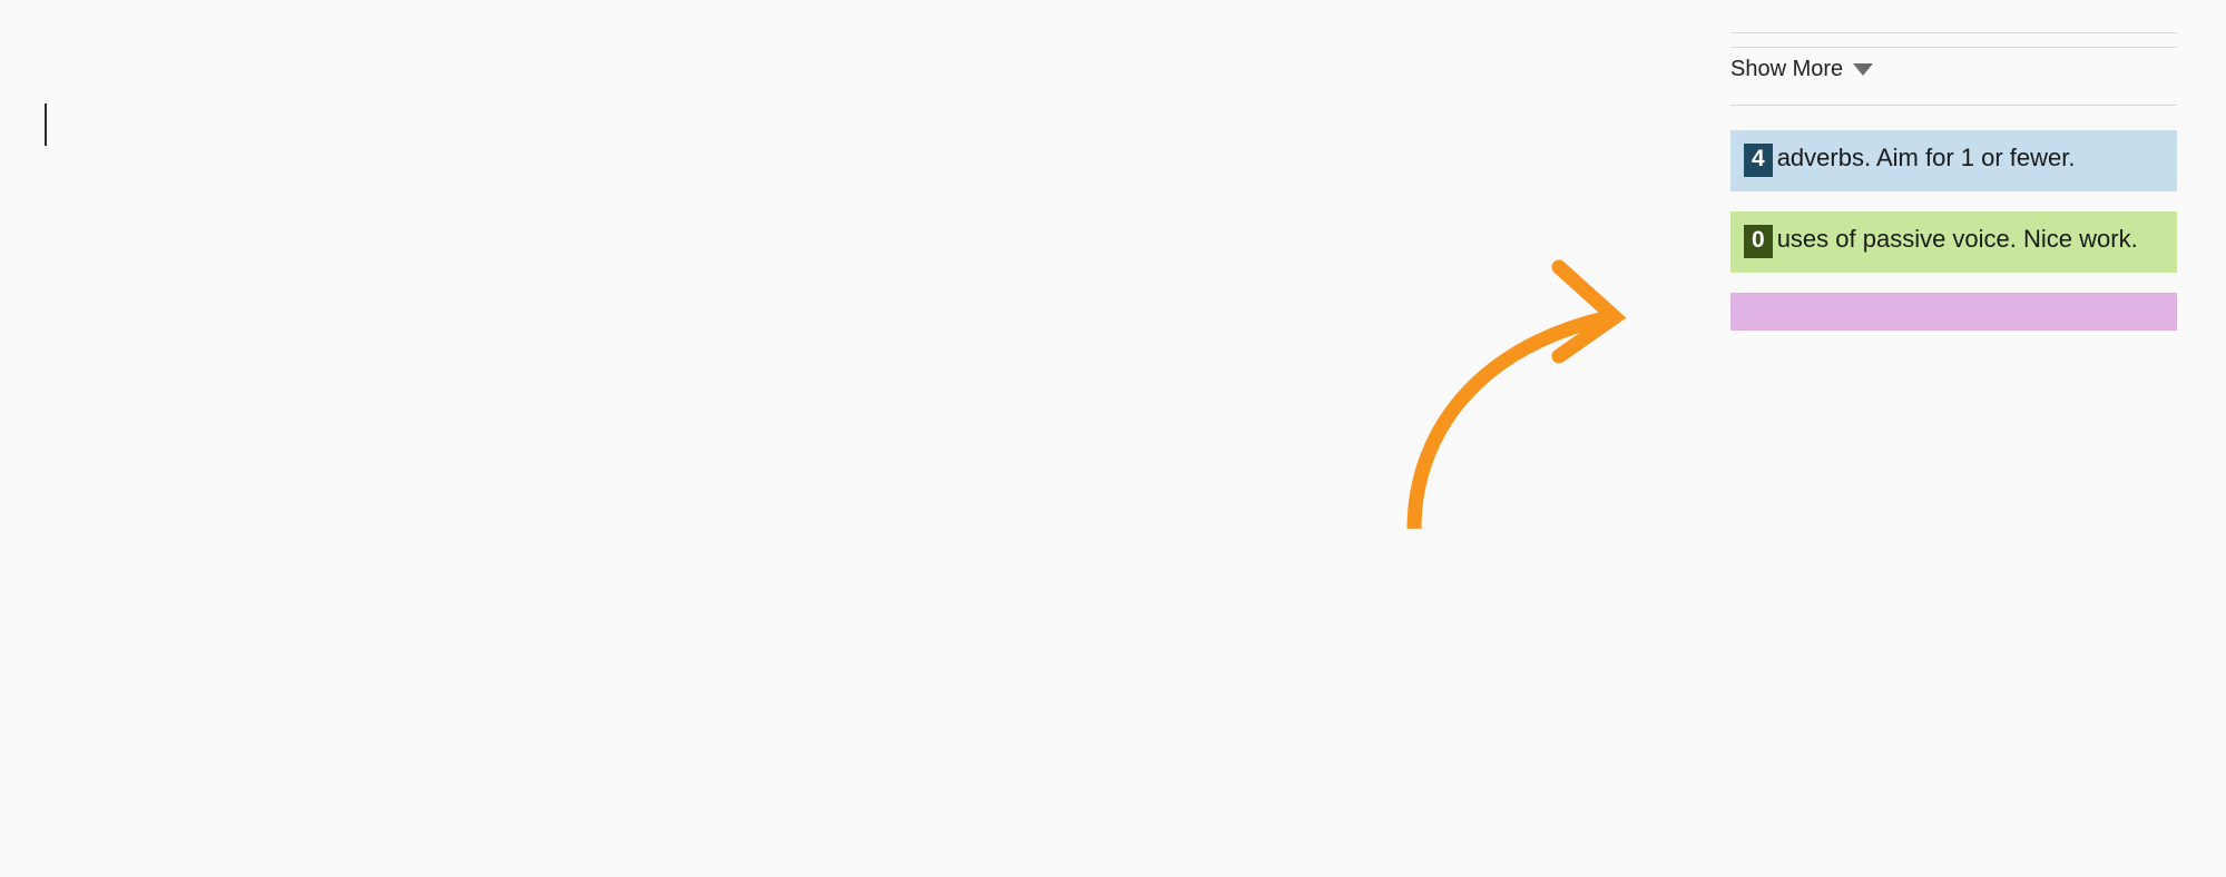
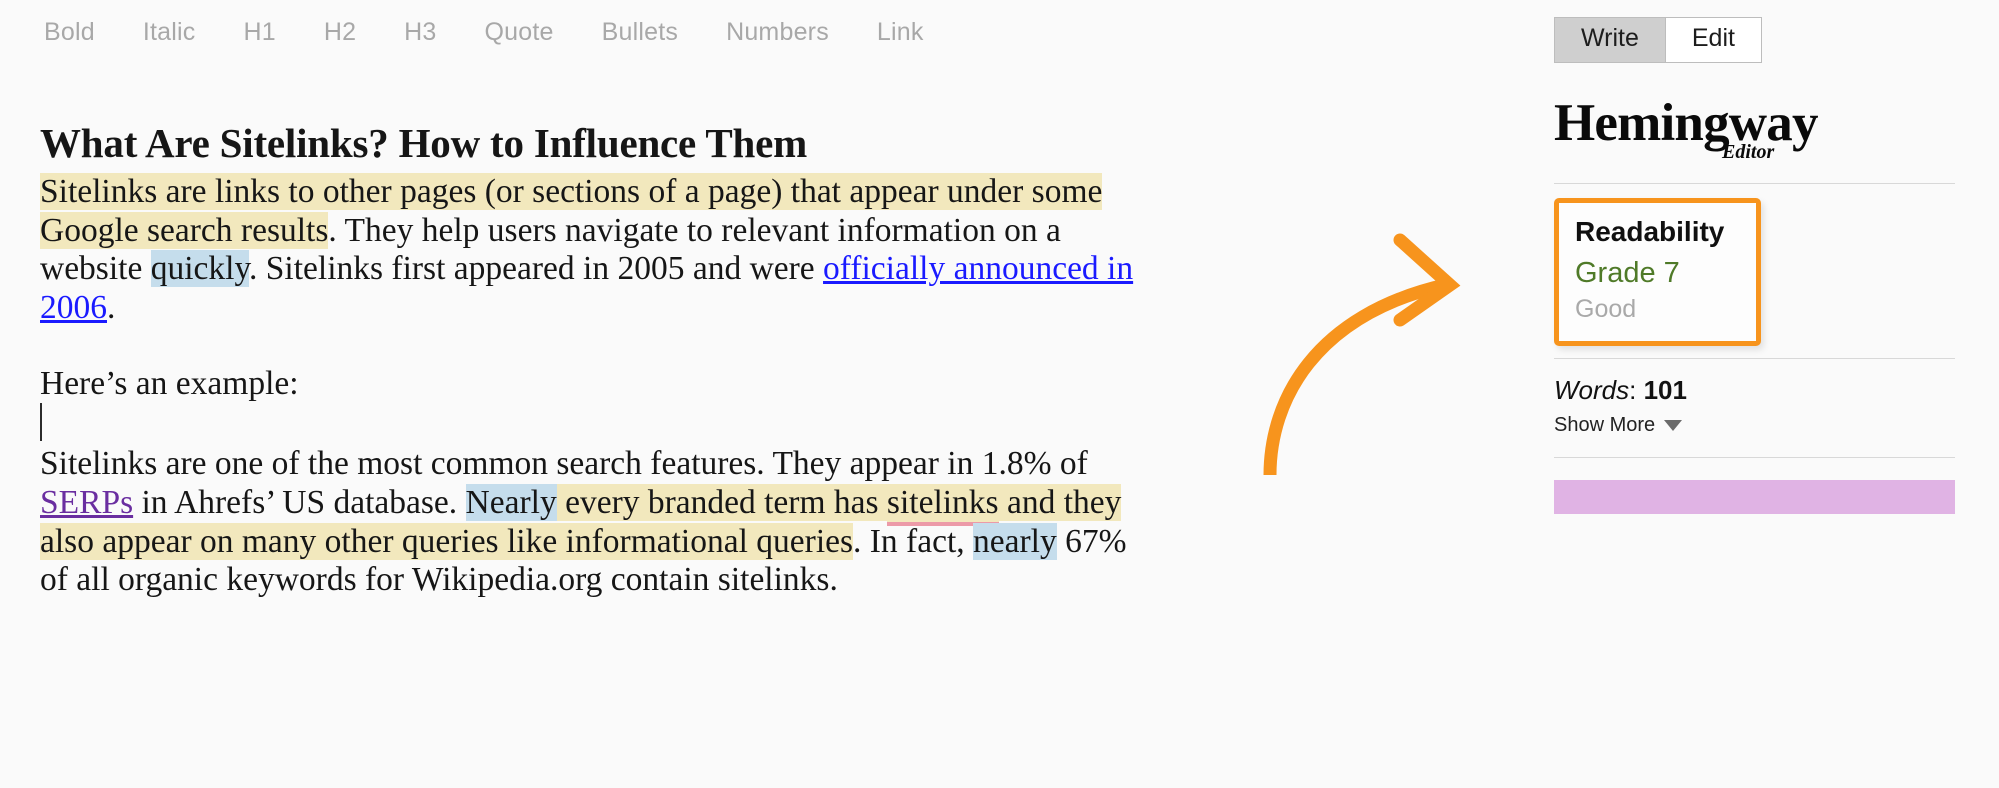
+ Bold
+ Italic
+ H1
+ H2
+ H3
+ Quote
+ Bullets
+ Numbers
+ Link
+ What Are Sitelinks? How to Influence Them
+ Sitelinks are links to other pages (or sections of a page) that appear under some Google search results. They help users navigate to relevant information on a website quickly. Sitelinks first appeared in 2005 and were officially announced in 2006.
+ Here’s an example:
+ Sitelinks are one of the most common search features. They appear in 1.8% of SERPs in Ahrefs’ US database. Nearly every branded term has sitelinks and they also appear on many other queries like informational queries. In fact, nearly 67% of all organic keywords for Wikipedia.org contain sitelinks.
+ Write
+ Edit
+ Hemingway
+ Editor
+ Readability
+ Grade 7
+ Good
+ Words: 101
  Show More
- 4 adverbs. Aim for 1 or fewer.
- 0 uses of passive voice. Nice work.
